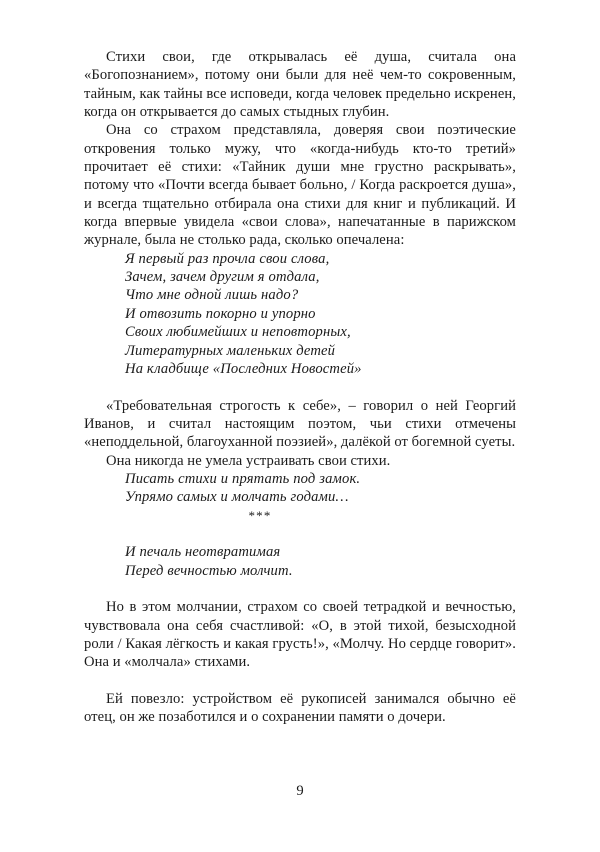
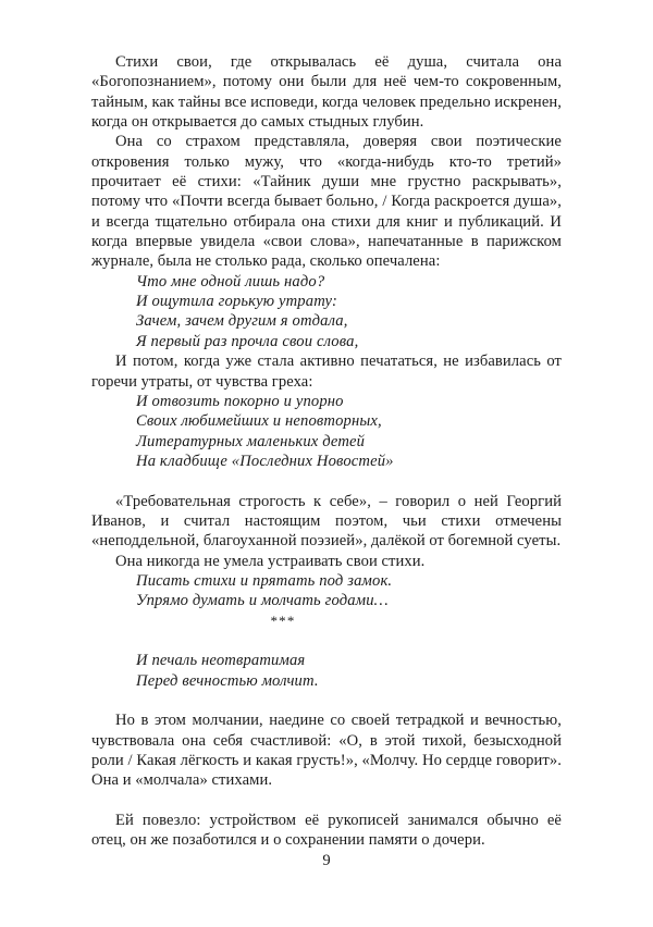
  Стихи свои, где открывалась её душа, считала она «Богопознанием», потому они были для неё чем-то сокровенным, тайным, как тайны все исповеди, когда человек предельно искренен, когда он открывается до самых стыдных глубин.
  Она со страхом представляла, доверяя свои поэтические откровения только мужу, что «когда-нибудь кто-то третий» прочитает её стихи: «Тайник души мне грустно раскрывать», потому что «Почти всегда бывает больно, / Когда раскроется душа», и всегда тщательно отбирала она стихи для книг и публикаций. И когда впервые увидела «свои слова», напечатанные в парижском журнале, была не столько рада, сколько опечалена:
- Я первый раз прочла свои слова,
+ Что мне одной лишь надо?
+ И ощутила горькую утрату:
  Зачем, зачем другим я отдала,
- Что мне одной лишь надо?
+ Я первый раз прочла свои слова,
+ И потом, когда уже стала активно печататься, не избавилась от горечи утраты, от чувства греха:
  И отвозить покорно и упорно
  Своих любимейших и неповторных,
  Литературных маленьких детей
  На кладбище «Последних Новостей»
  «Требовательная строгость к себе», – говорил о ней Георгий Иванов, и считал настоящим поэтом, чьи стихи отмечены «неподдельной, благоуханной поэзией», далёкой от богемной суеты.
  Она никогда не умела устраивать свои стихи.
  Писать стихи и прятать под замок.
- Упрямо самых и молчать годами…
+ Упрямо думать и молчать годами…
  ***
  И печаль неотвратимая
  Перед вечностью молчит.
- Но в этом молчании, страхом со своей тетрадкой и вечностью, чувствовала она себя счастливой: «О, в этой тихой, безысходной роли / Какая лёгкость и какая грусть!», «Молчу. Но сердце говорит». Она и «молчала» стихами.
+ Но в этом молчании, наедине со своей тетрадкой и вечностью, чувствовала она себя счастливой: «О, в этой тихой, безысходной роли / Какая лёгкость и какая грусть!», «Молчу. Но сердце говорит». Она и «молчала» стихами.
  Ей повезло: устройством её рукописей занимался обычно её отец, он же позаботился и о сохранении памяти о дочери.
  9
